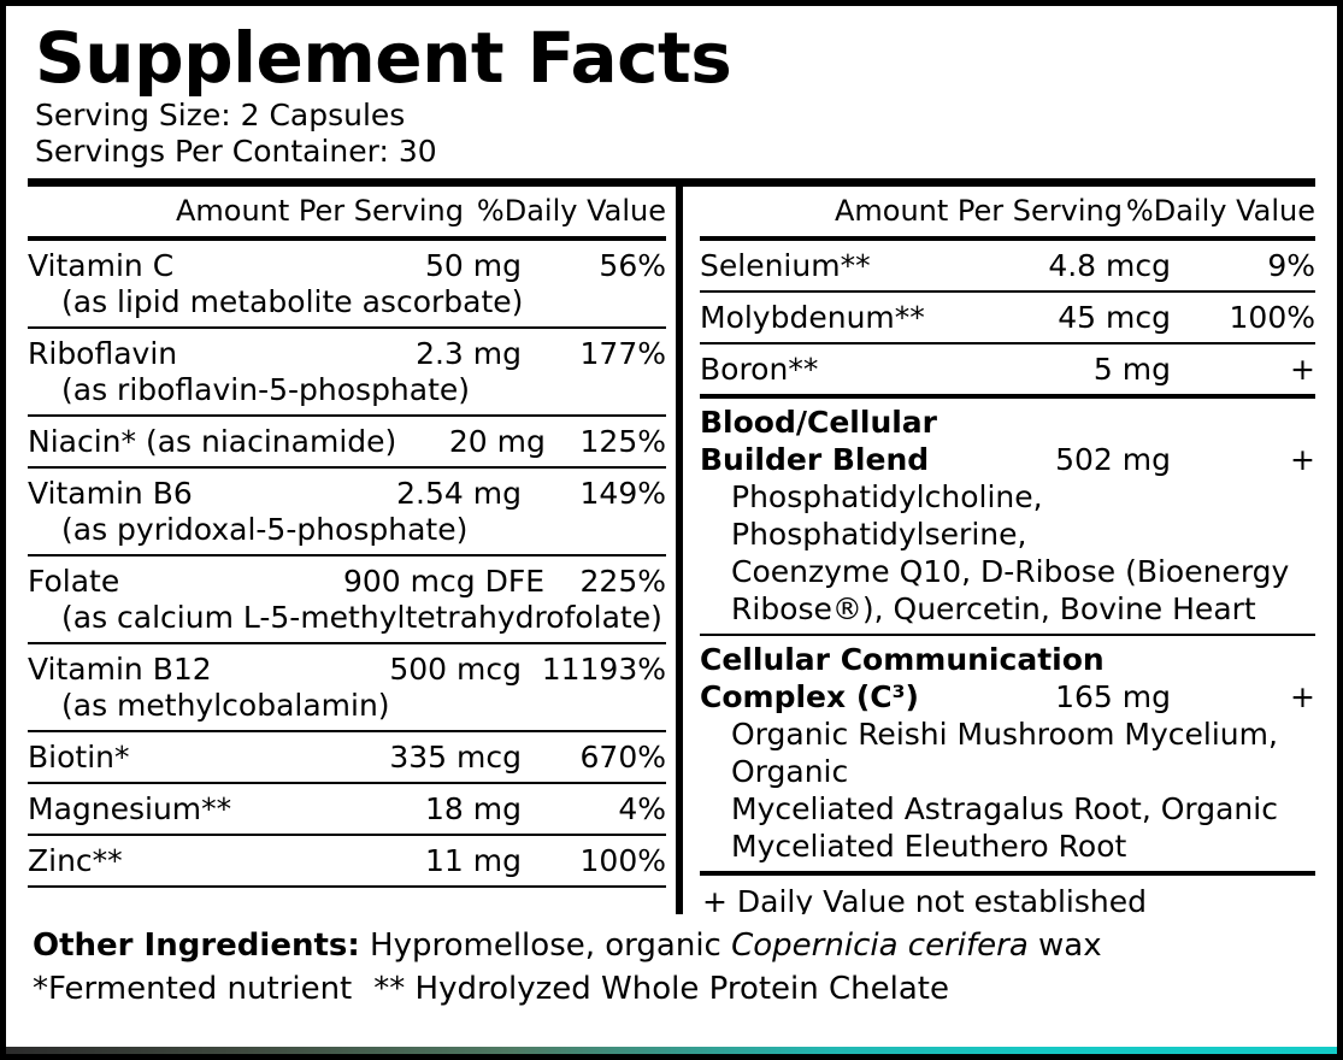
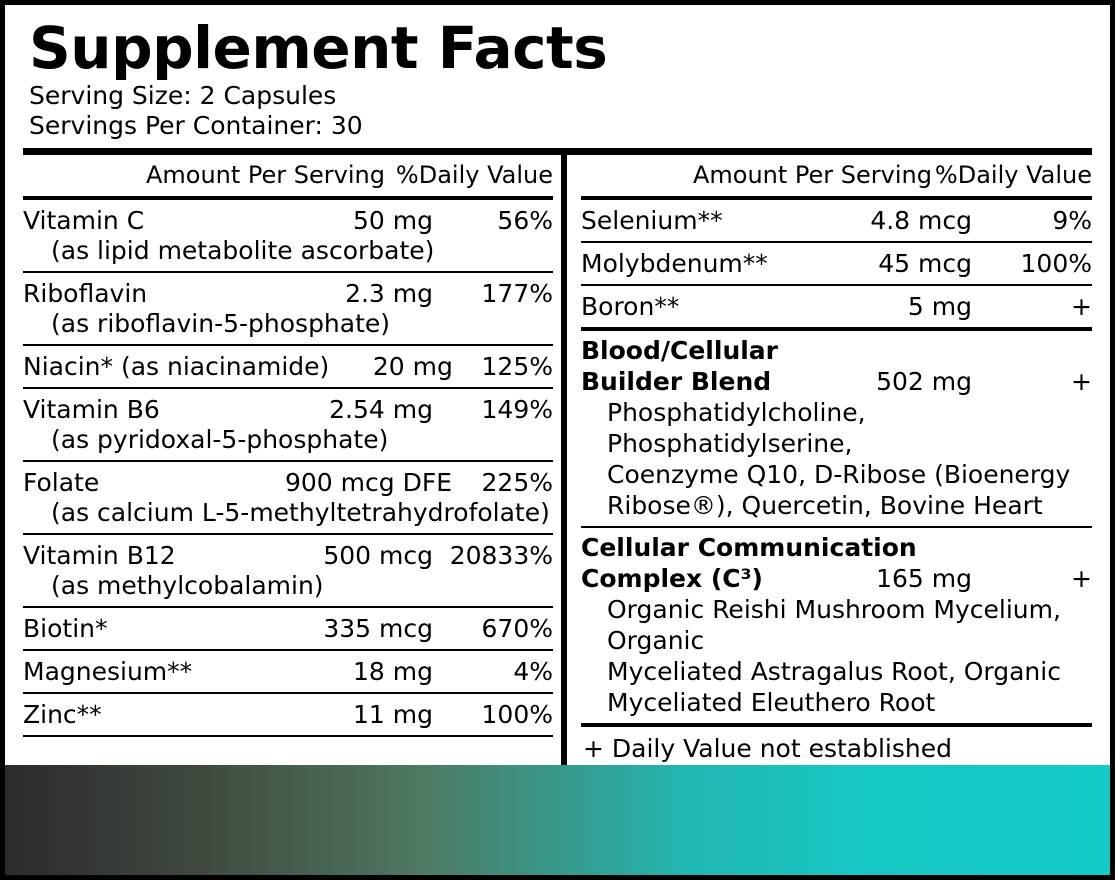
  Supplement Facts
  Serving Size: 2 Capsules
  Servings Per Container: 30
  Amount Per Serving
  %Daily Value
  Vitamin C
  50 mg
  56%
  (as lipid metabolite ascorbate)
  Riboflavin
  2.3 mg
  177%
  (as riboflavin-5-phosphate)
  Niacin* (as niacinamide)
  20 mg
  125%
  Vitamin B6
  2.54 mg
  149%
  (as pyridoxal-5-phosphate)
  Folate
  900 mcg DF
  225%
  (as calcium L-5-methyltetrahydrofolate)
  Vitamin B12
  500 mcg
- 11193%
+ 20833%
  (as methylcobalamin)
  Biotin*
  335 mcg
  670%
  Magnesium**
  18 mg
  4%
  Zinc**
  11 mg
  100%
  Amount Per Serving
  %Daily Value
  Selenium**
  4.8 mcg
  9%
  Molybdenum**
  45 mcg
  100%
  Boron**
  5 mg
  +
  Blood/Cellular
  Builder Blend
  502 mg
  +
  Phosphatidylcholine, Phosphatidylserine,
  Coenzyme Q10, D-Ribose (Bioenergy
  Ribose®), Quercetin, Bovine Heart
  Cellular Communication
  Complex (C³)
  165 mg
  +
  Organic Reishi Mushroom Mycelium, Organic
  Myceliated Astragalus Root, Organic
  Myceliated Eleuthero Root
  + Daily Value not established
- Other Ingredients: Hypromellose, organic Copernicia cerifera wax
- *Fermented nutrient ** Hydrolyzed Whole Protein Chelate
